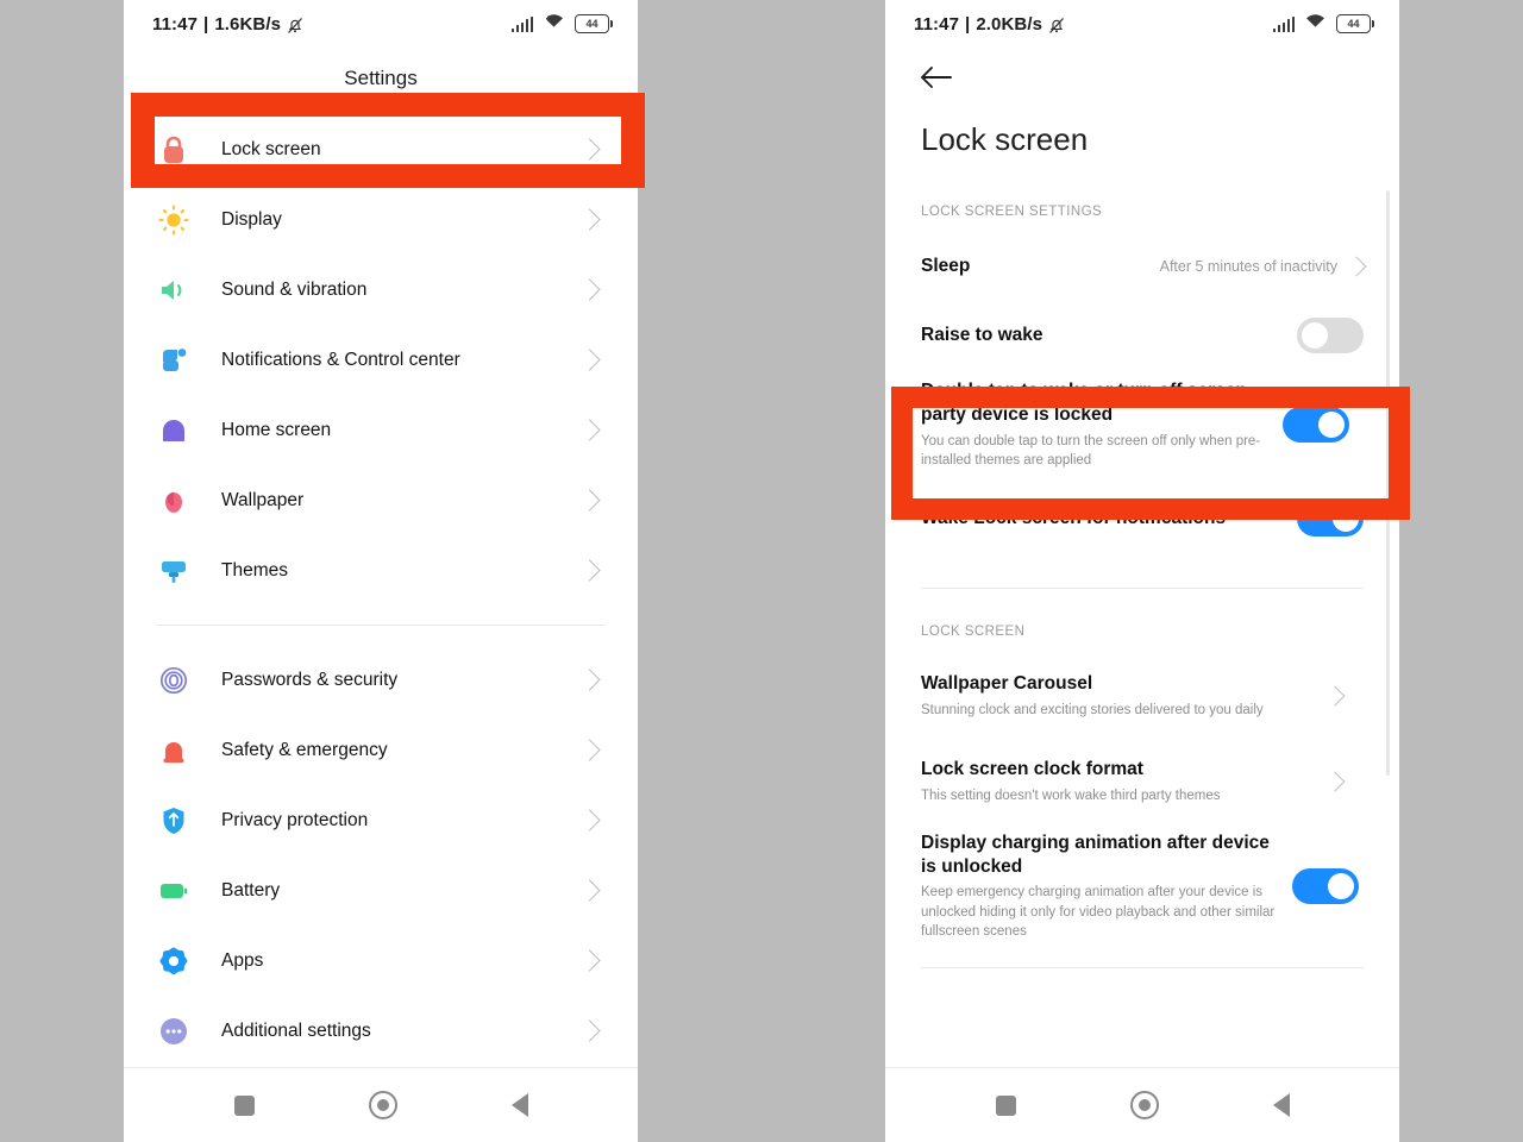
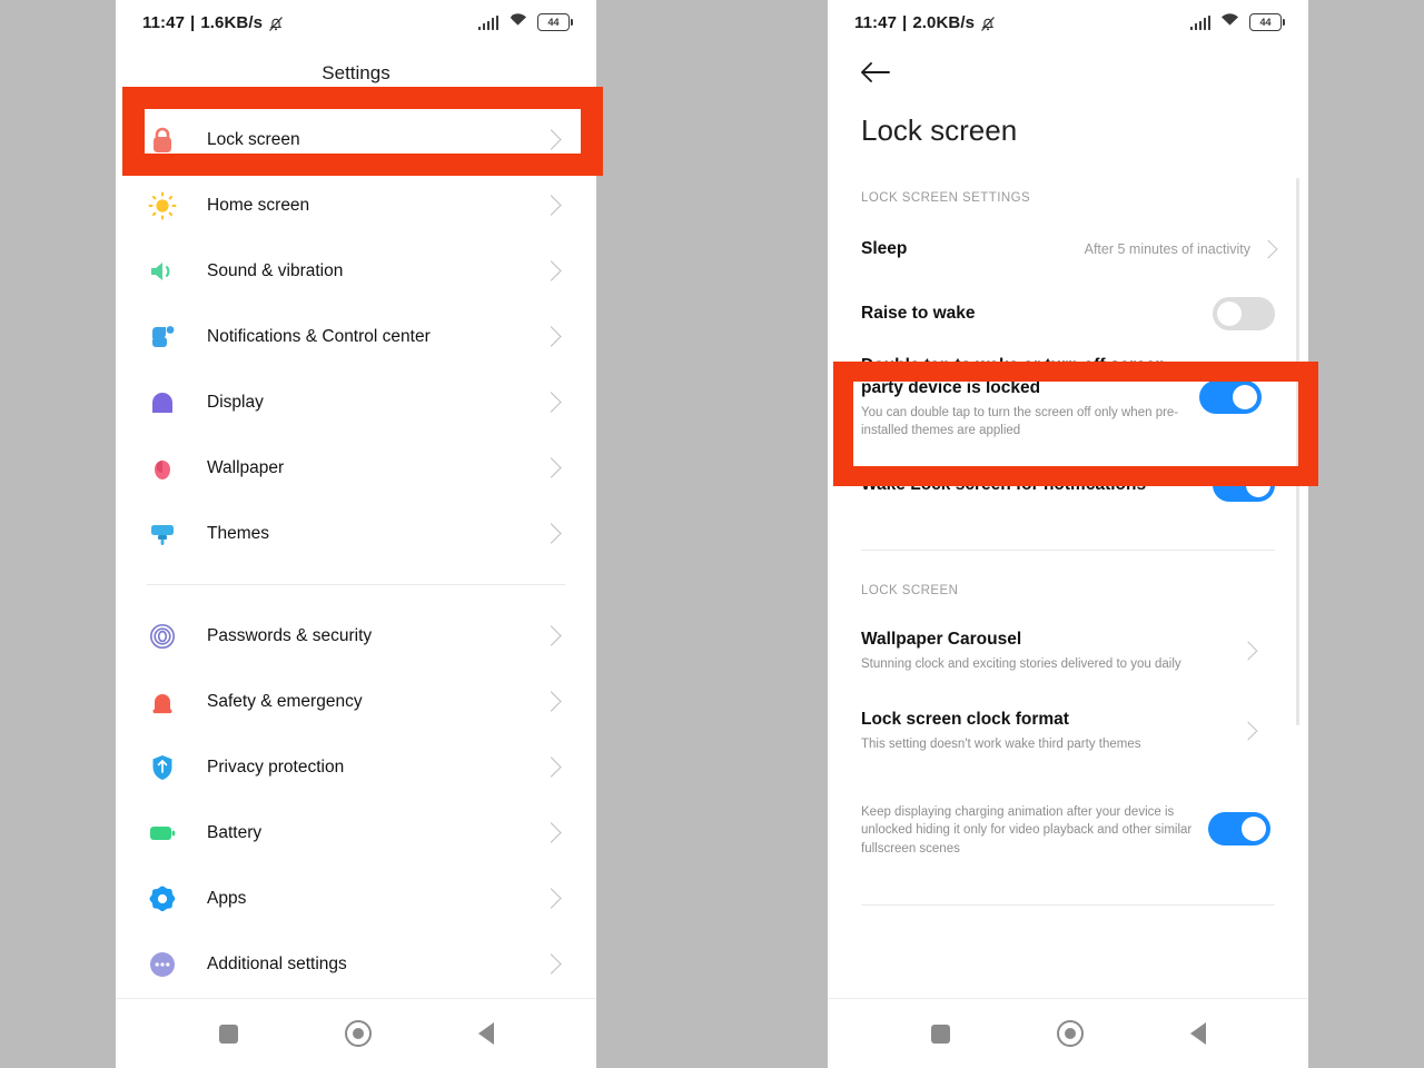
  11:47
  |
  1.6KB/s
  44
  Settings
  Lock screen
- Display
+ Home screen
  Sound & vibration
  Notifications & Control center
- Home screen
+ Display
  Wallpaper
  Themes
  Passwords & security
  Safety & emergency
  Privacy protection
  Battery
  Apps
  Additional settings
  11:47
  |
  2.0KB/s
  44
  Lock screen
  LOCK SCREEN SETTINGS
  Sleep
  After 5 minutes of inactivity
  Raise to wake
  Double tap to wake or turn off screen party device is locked
  You can double tap to turn the screen off only when pre-installed themes are applied
  Wake Lock screen for notifications
  LOCK SCREEN
  Wallpaper Carousel
  Stunning clock and exciting stories delivered to you daily
  Lock screen clock format
  This setting doesn't work wake third party themes
- Display charging animation after device is unlocked
- Keep emergency charging animation after your device is unlocked hiding it only for video playback and other similar fullscreen scenes
+ Keep displaying charging animation after your device is unlocked hiding it only for video playback and other similar fullscreen scenes
